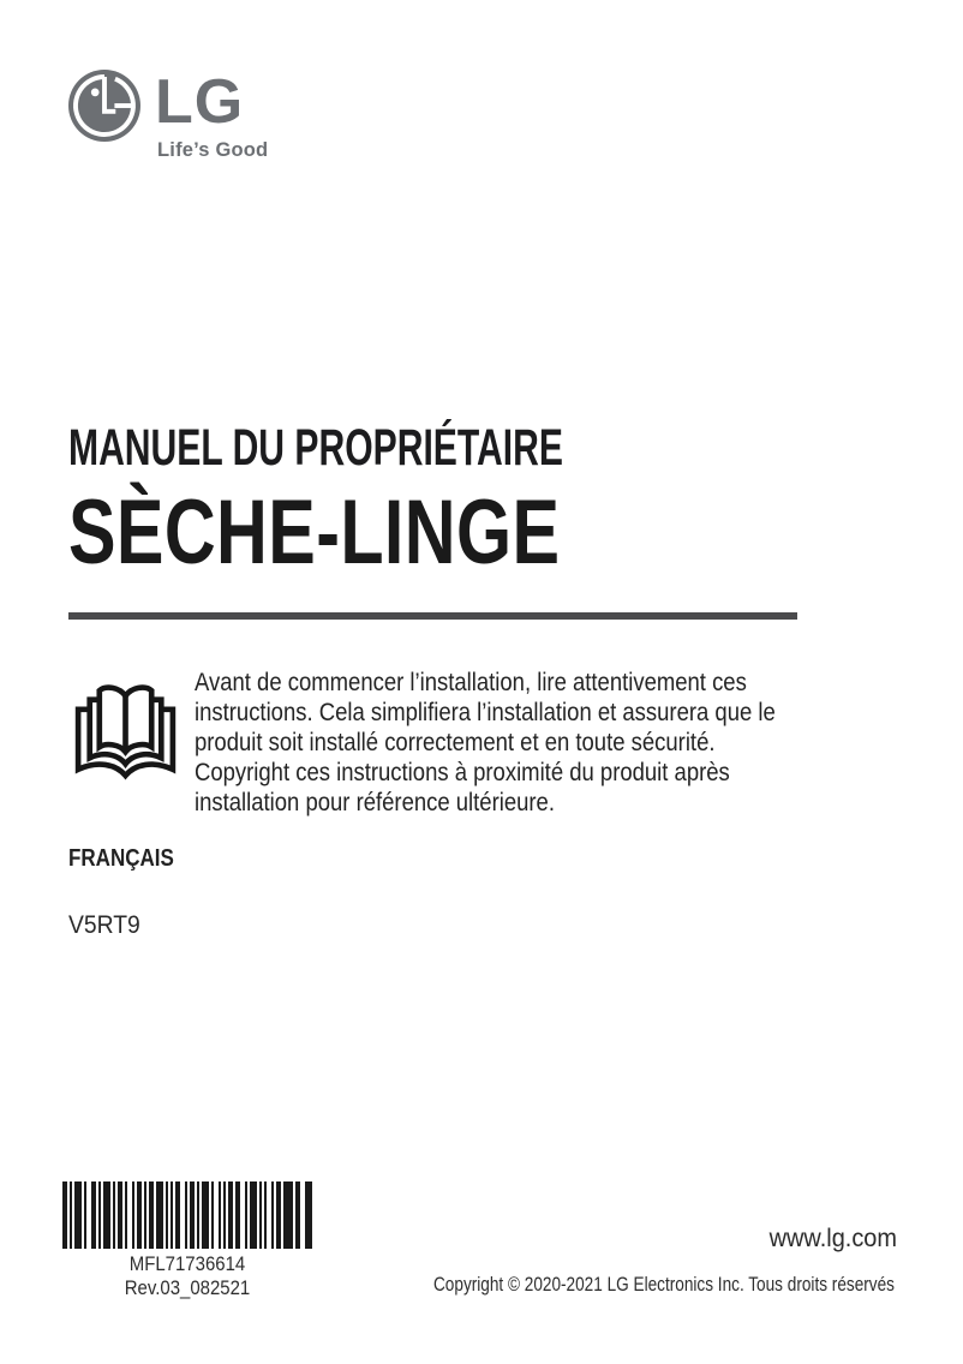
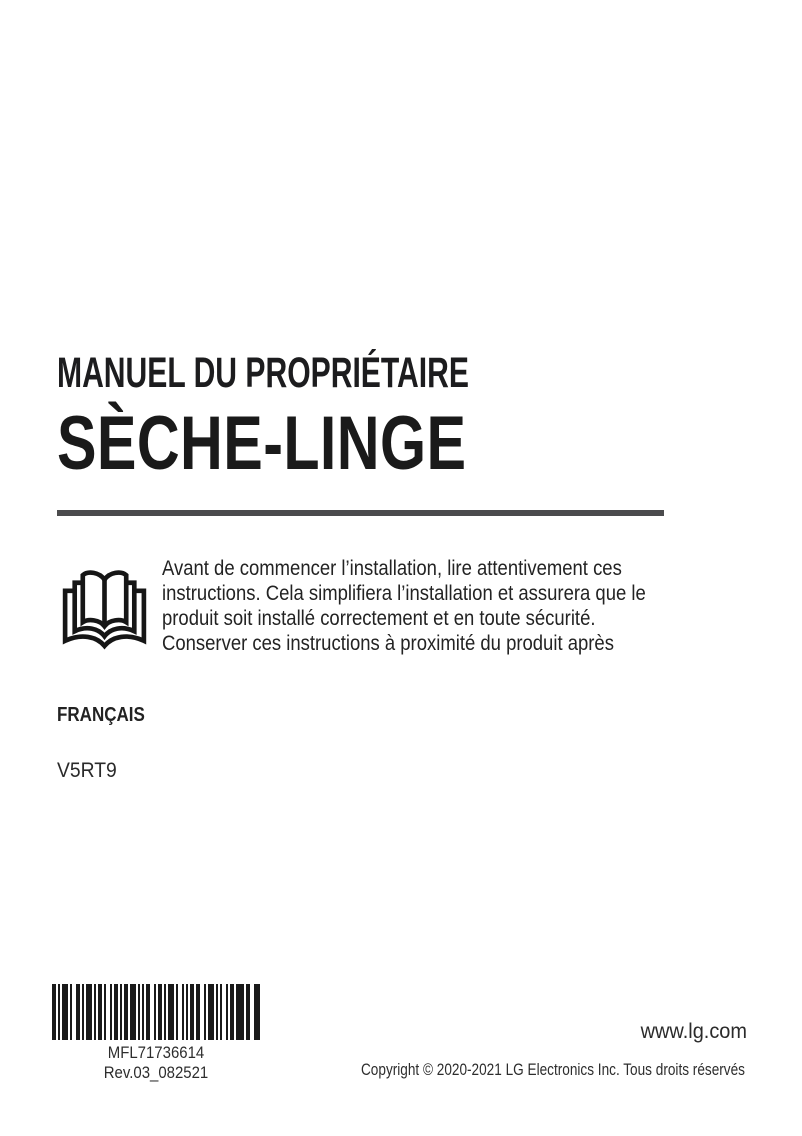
- LG
- Life’s Good
  MANUEL DU PROPRIÉTAIRE
  SÈCHE-LINGE
  Avant de commencer l’installation, lire attentivement ces
  instructions. Cela simplifiera l’installation et assurera que le
  produit soit installé correctement et en toute sécurité.
- Copyright ces instructions à proximité du produit après
+ Conserver ces instructions à proximité du produit après
- installation pour référence ultérieure.
  FRANÇAIS
  V5RT9
  MFL71736614
  Rev.03_082521
  www.lg.com
  Copyright © 2020-2021 LG Electronics Inc. Tous droits réservés
